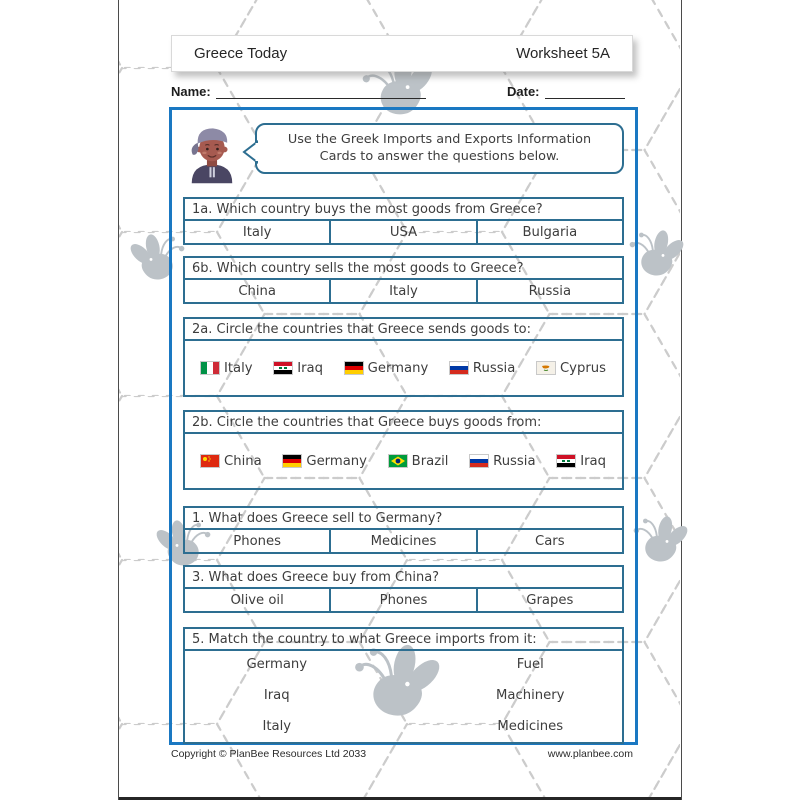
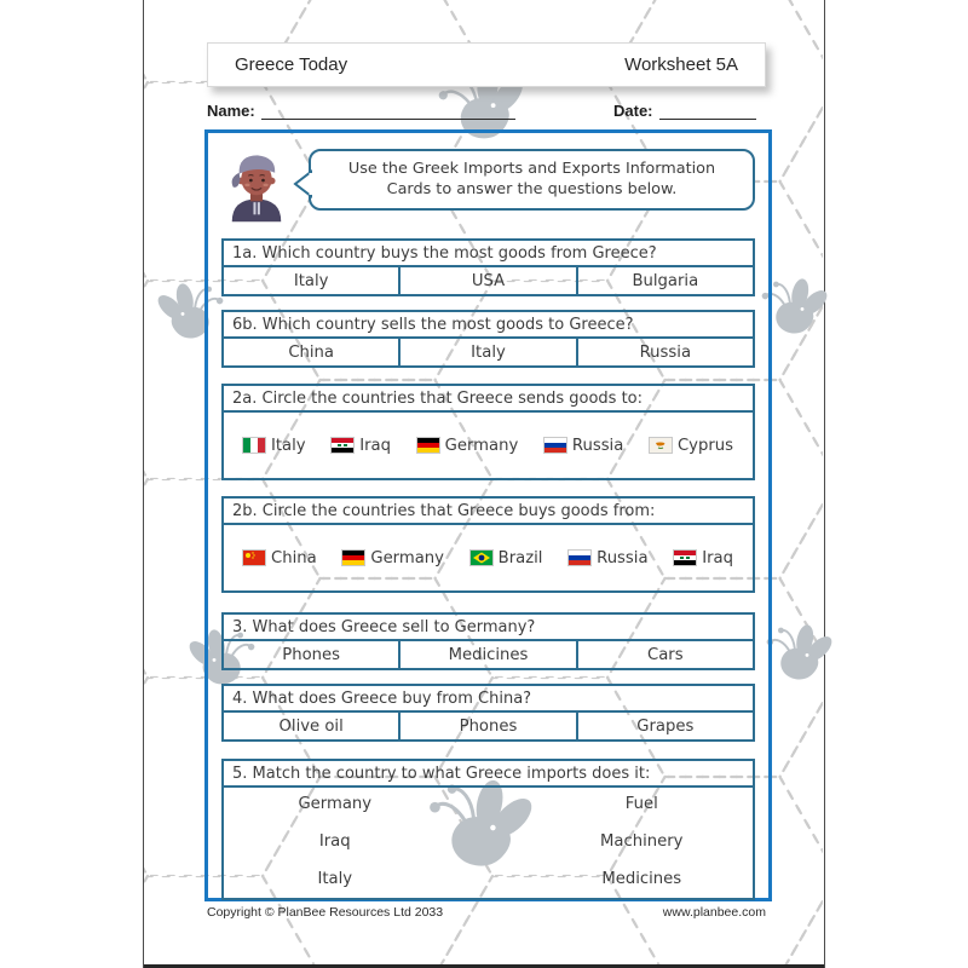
  Greece Today
  Worksheet 5A
  Name:
  Date:
  Use the Greek Imports and Exports Information Cards to answer the questions below.
  1a. Which country buys the most goods from Greece?
  Italy
  USA
  Bulgaria
  6b. Which country sells the most goods to Greece?
  China
  Italy
  Russia
  2a. Circle the countries that Greece sends goods to:
  Italy
  Iraq
  Germany
  Russia
  Cyprus
  2b. Circle the countries that Greece buys goods from:
  China
  Germany
  Brazil
  Russia
  Iraq
- 1. What does Greece sell to Germany?
+ 3. What does Greece sell to Germany?
  Phones
  Medicines
  Cars
- 3. What does Greece buy from China?
+ 4. What does Greece buy from China?
  Olive oil
  Phones
  Grapes
- 5. Match the country to what Greece imports from it:
+ 5. Match the country to what Greece imports does it:
  Germany
  Iraq
  Italy
  Fuel
  Machinery
  Medicines
  Copyright © PlanBee Resources Ltd 2033
  www.planbee.com
